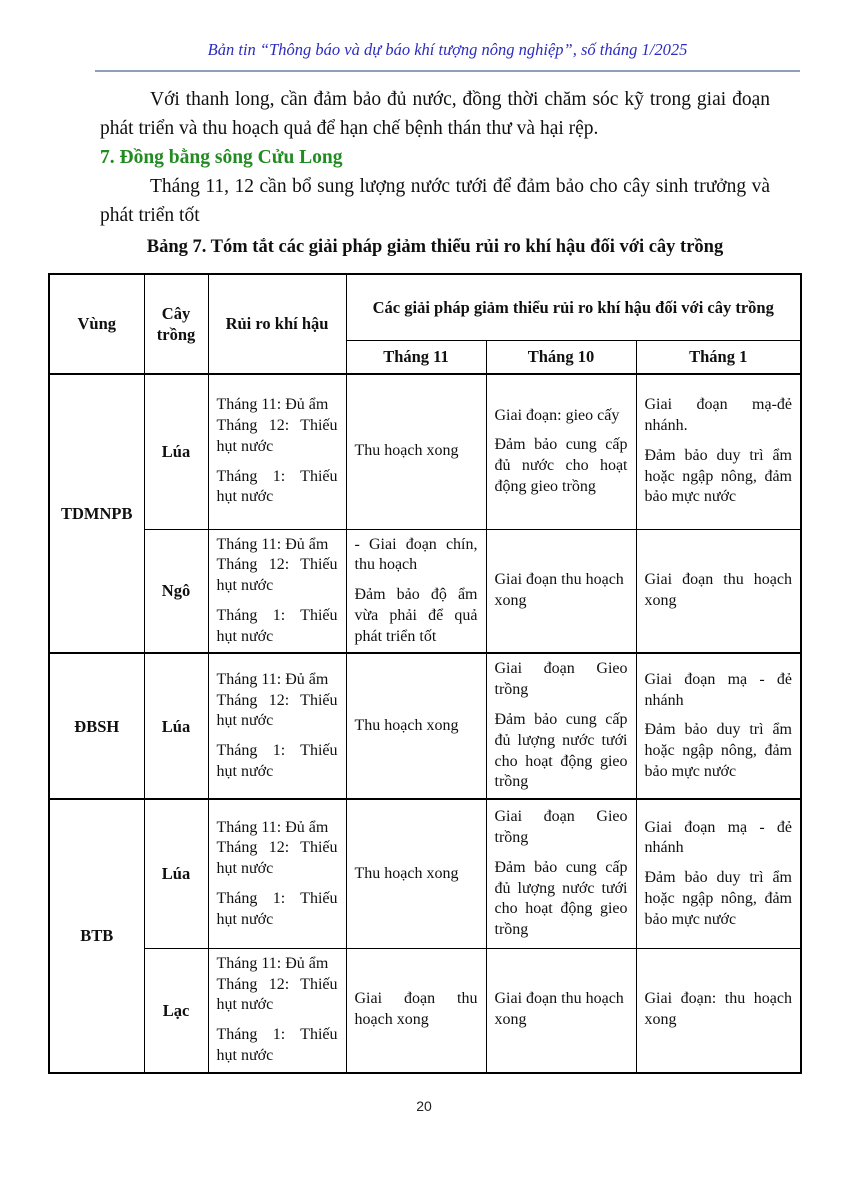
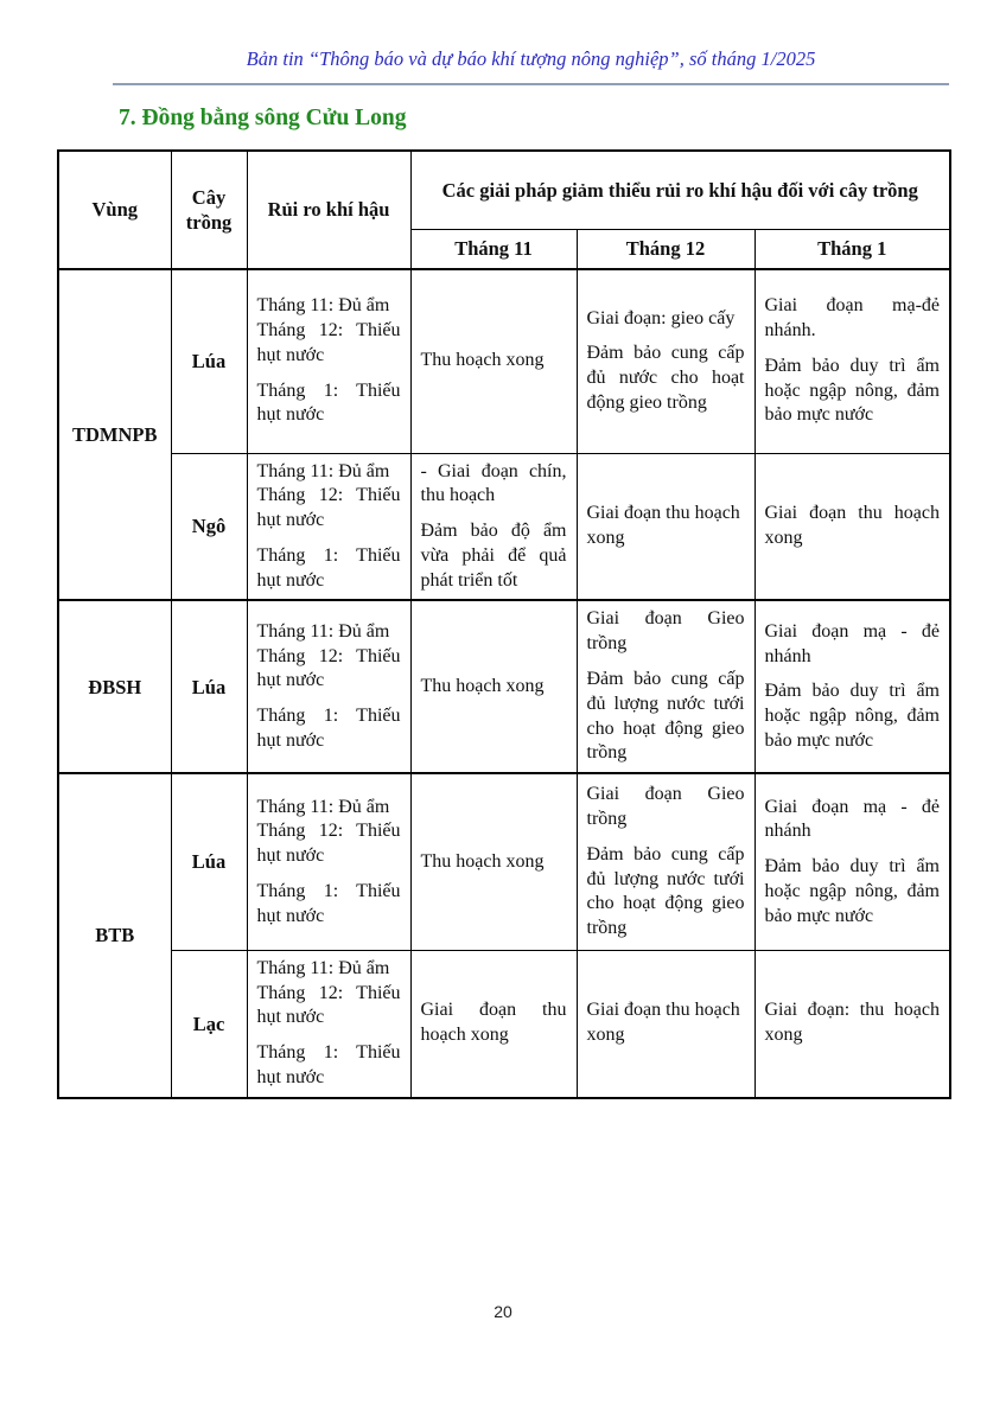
  Bản tin “Thông báo và dự báo khí tượng nông nghiệp”, số tháng 1/2025
- Với thanh long, cần đảm bảo đủ nước, đồng thời chăm sóc kỹ trong giai đoạn phát triển và thu hoạch quả để hạn chế bệnh thán thư và hại rệp.
  7. Đồng bằng sông Cửu Long
- Tháng 11, 12 cần bổ sung lượng nước tưới để đảm bảo cho cây sinh trưởng và phát triển tốt
- Bảng 7. Tóm tắt các giải pháp giảm thiểu rủi ro khí hậu đối với cây trồng
  Vùng	Cây trồng	Rủi ro khí hậu	Các giải pháp giảm thiểu rủi ro khí hậu đối với cây trồng
- Tháng 11	Tháng 10	Tháng 1
+ Tháng 11	Tháng 12	Tháng 1
  TDMNPB	Lúa	Tháng 11: Đủ ẩm Tháng 12: Thiếu hụt nướcTháng 1: Thiếu hụt nước	Thu hoạch xong	Giai đoạn: gieo cấyĐảm bảo cung cấp đủ nước cho hoạt động gieo trồng	Giai đoạn mạ-đẻ nhánh.Đảm bảo duy trì ẩm hoặc ngập nông, đảm bảo mực nước
  Ngô	Tháng 11: Đủ ẩm Tháng 12: Thiếu hụt nướcTháng 1: Thiếu hụt nước	- Giai đoạn chín, thu hoạchĐảm bảo độ ẩm vừa phải để quả phát triển tốt	Giai đoạn thu hoạch xong	Giai đoạn thu hoạch xong
  ĐBSH	Lúa	Tháng 11: Đủ ẩm Tháng 12: Thiếu hụt nướcTháng 1: Thiếu hụt nước	Thu hoạch xong	Giai đoạn Gieo trồngĐảm bảo cung cấp đủ lượng nước tưới cho hoạt động gieo trồng	Giai đoạn mạ - đẻ nhánhĐảm bảo duy trì ẩm hoặc ngập nông, đảm bảo mực nước
  BTB	Lúa	Tháng 11: Đủ ẩm Tháng 12: Thiếu hụt nướcTháng 1: Thiếu hụt nước	Thu hoạch xong	Giai đoạn Gieo trồngĐảm bảo cung cấp đủ lượng nước tưới cho hoạt động gieo trồng	Giai đoạn mạ - đẻ nhánhĐảm bảo duy trì ẩm hoặc ngập nông, đảm bảo mực nước
  Lạc	Tháng 11: Đủ ẩm Tháng 12: Thiếu hụt nướcTháng 1: Thiếu hụt nước	Giai đoạn thu hoạch xong	Giai đoạn thu hoạch xong	Giai đoạn: thu hoạch xong
  20
